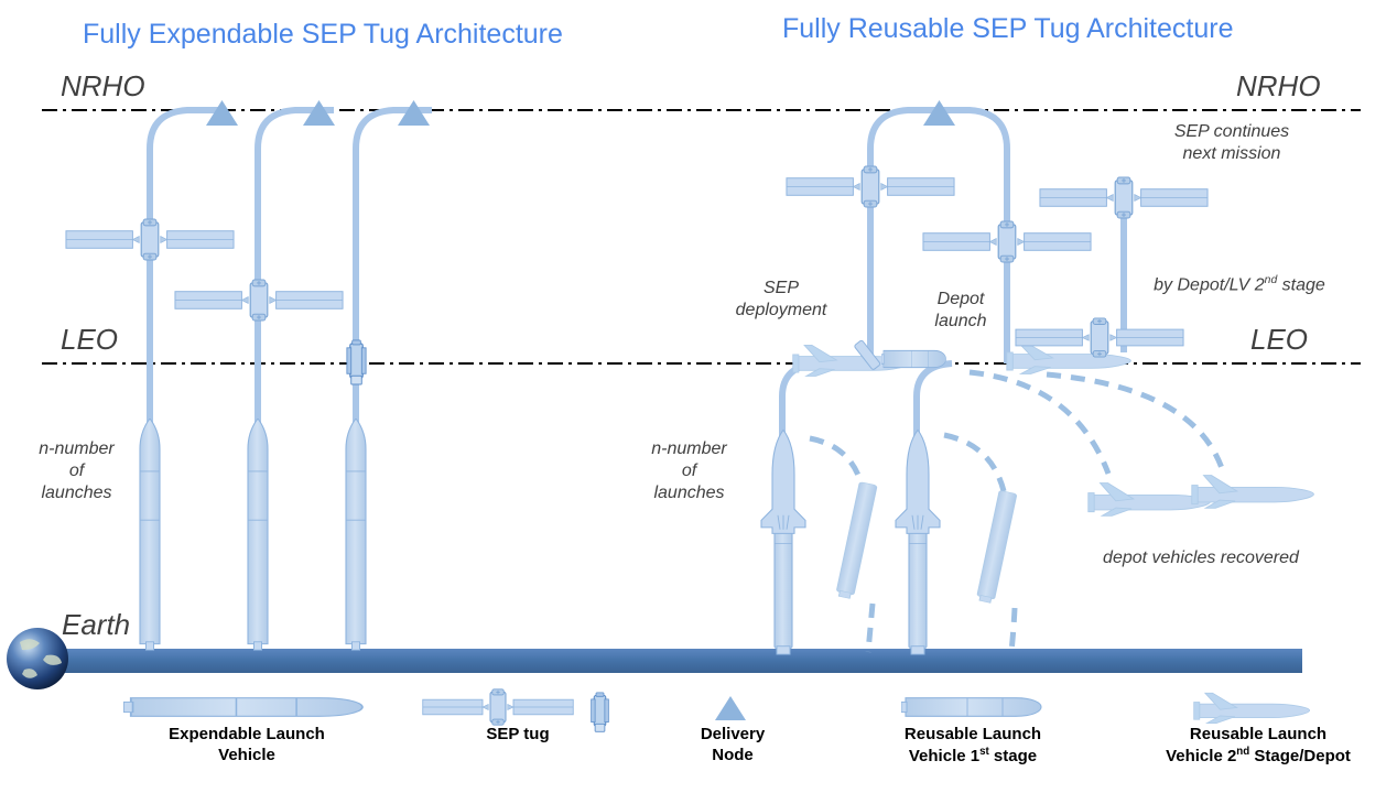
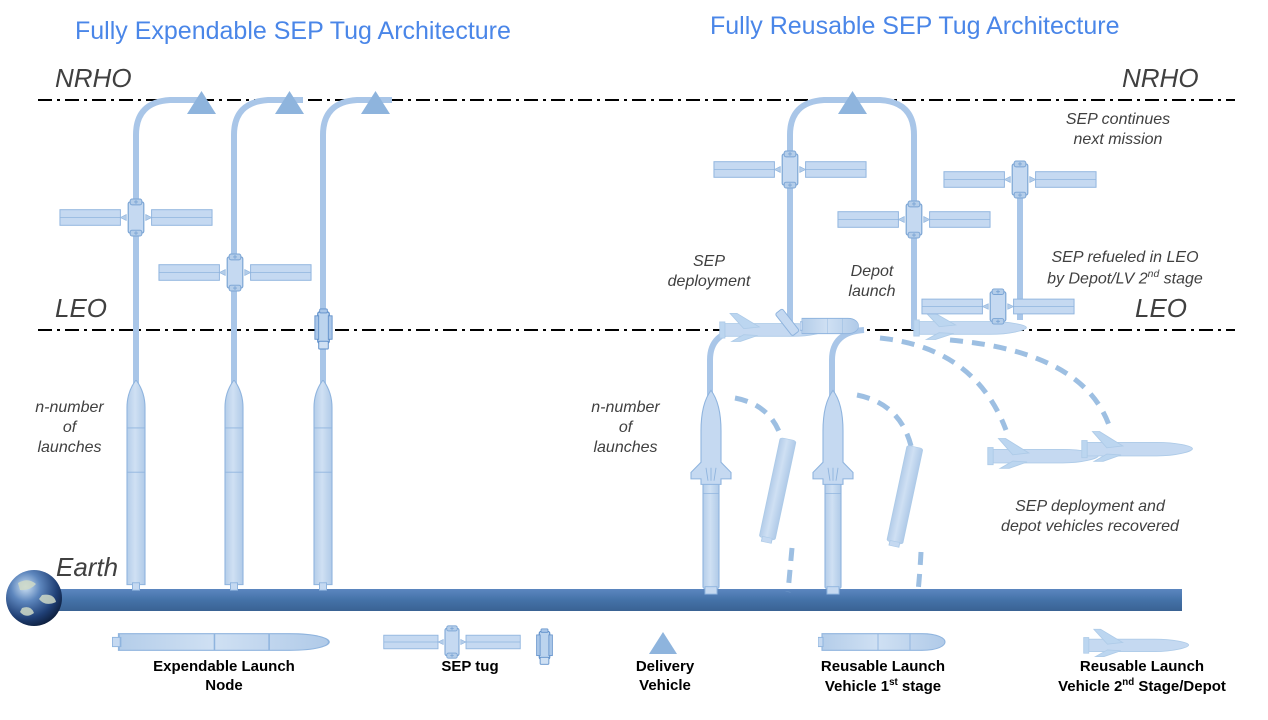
  Fully Expendable SEP Tug Architecture
  Fully Reusable SEP Tug Architecture
  NRHO
  NRHO
  LEO
  LEO
  Earth
  n-number
  of
  launches
  n-number
  of
  launches
  SEP
  deployment
  Depot
  launch
  SEP continues
  next mission
+ SEP refueled in LEO
  by Depot/LV 2nd stage
+ SEP deployment and
  depot vehicles recovered
  Expendable Launch
- Vehicle
+ Node
  SEP tug
  Delivery
- Node
+ Vehicle
  Reusable Launch
  Vehicle 1st stage
  Reusable Launch
  Vehicle 2nd Stage/Depot
